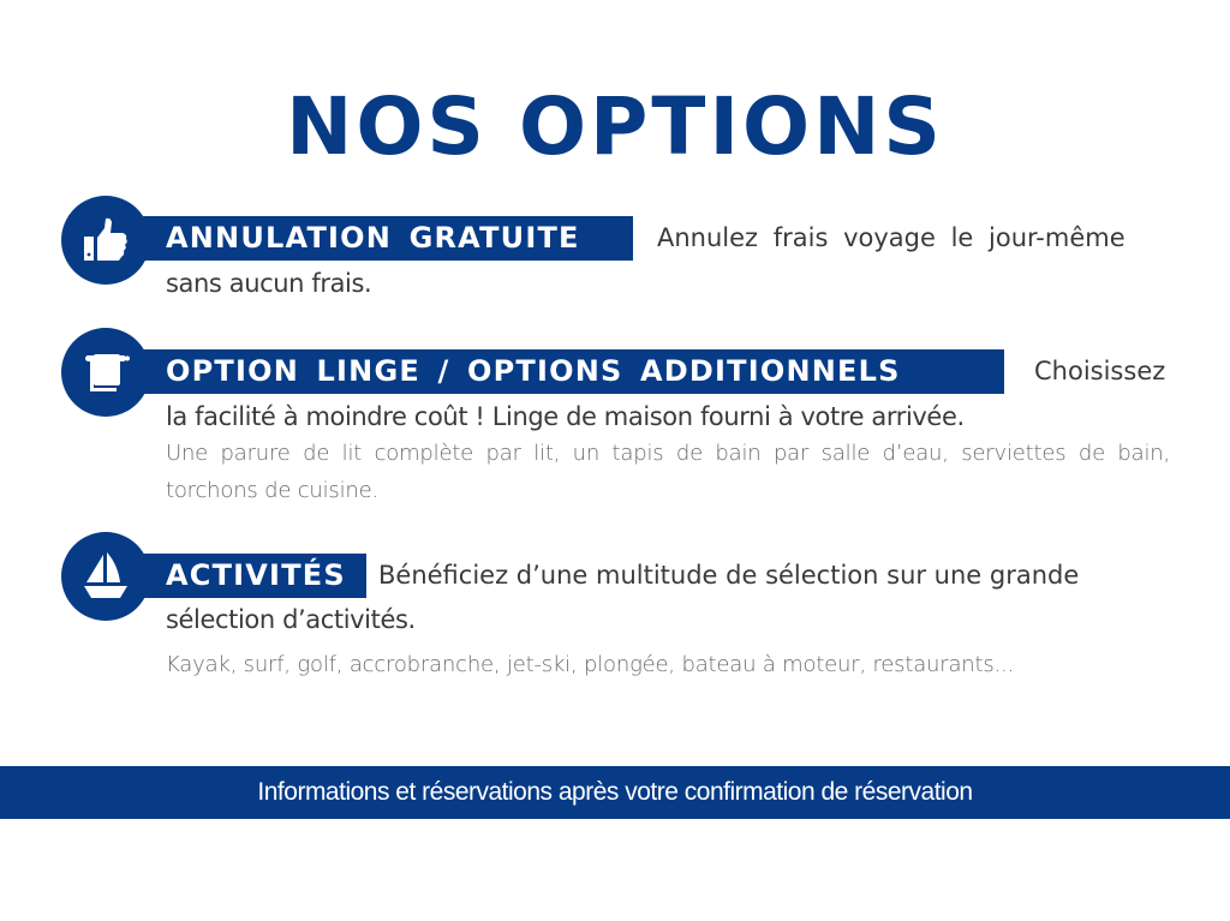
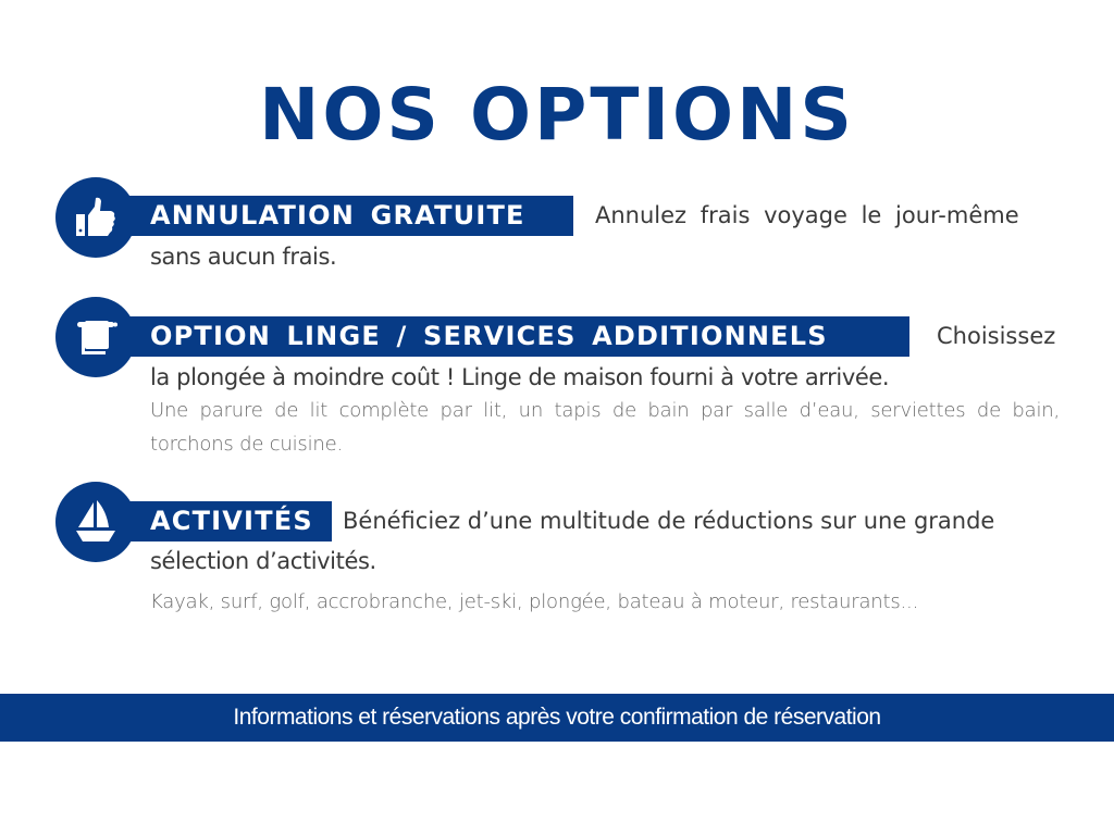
  NOS OPTIONS
  ANNULATION GRATUITE
  Annulez frais voyage le jour-même
  sans aucun frais.
- OPTION LINGE / OPTIONS ADDITIONNELS
+ OPTION LINGE / SERVICES ADDITIONNELS
  Choisissez
- la facilité à moindre coût ! Linge de maison fourni à votre arrivée.
+ la plongée à moindre coût ! Linge de maison fourni à votre arrivée.
  Une parure de lit complète par lit, un tapis de bain par salle d’eau, serviettes de bain, torchons de cuisine.
  ACTIVITÉS
- Bénéficiez d’une multitude de sélection sur une grande
+ Bénéficiez d’une multitude de réductions sur une grande
  sélection d’activités.
  Kayak, surf, golf, accrobranche, jet-ski, plongée, bateau à moteur, restaurants...
  Informations et réservations après votre confirmation de réservation
